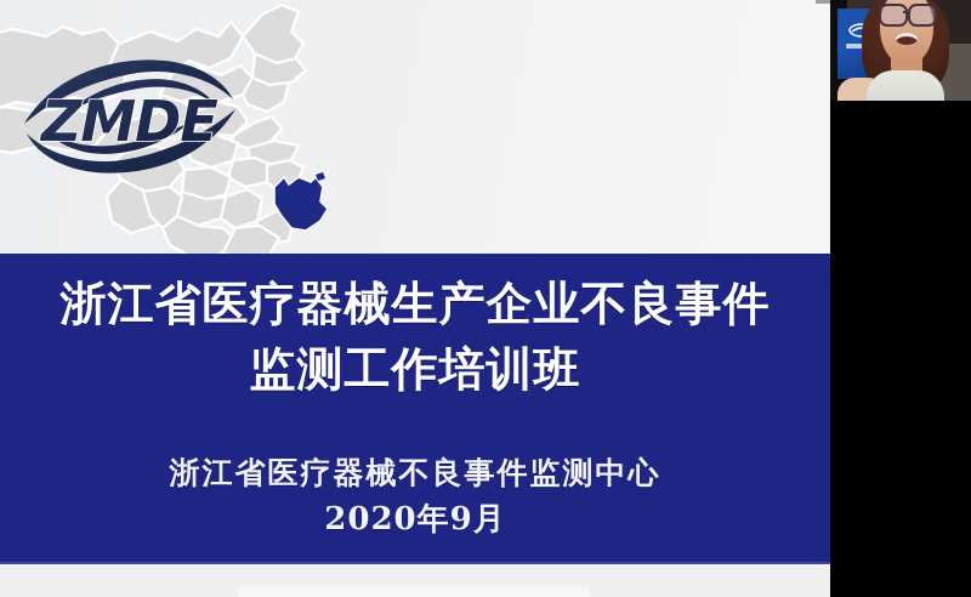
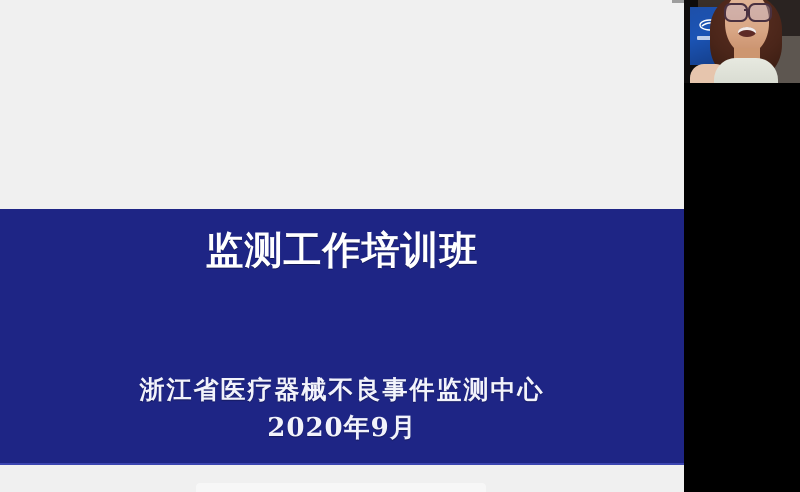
- ZMDE
- 浙江省医疗器械生产企业不良事件
  监测工作培训班
  浙江省医疗器械不良事件监测中心
  2020年9月
